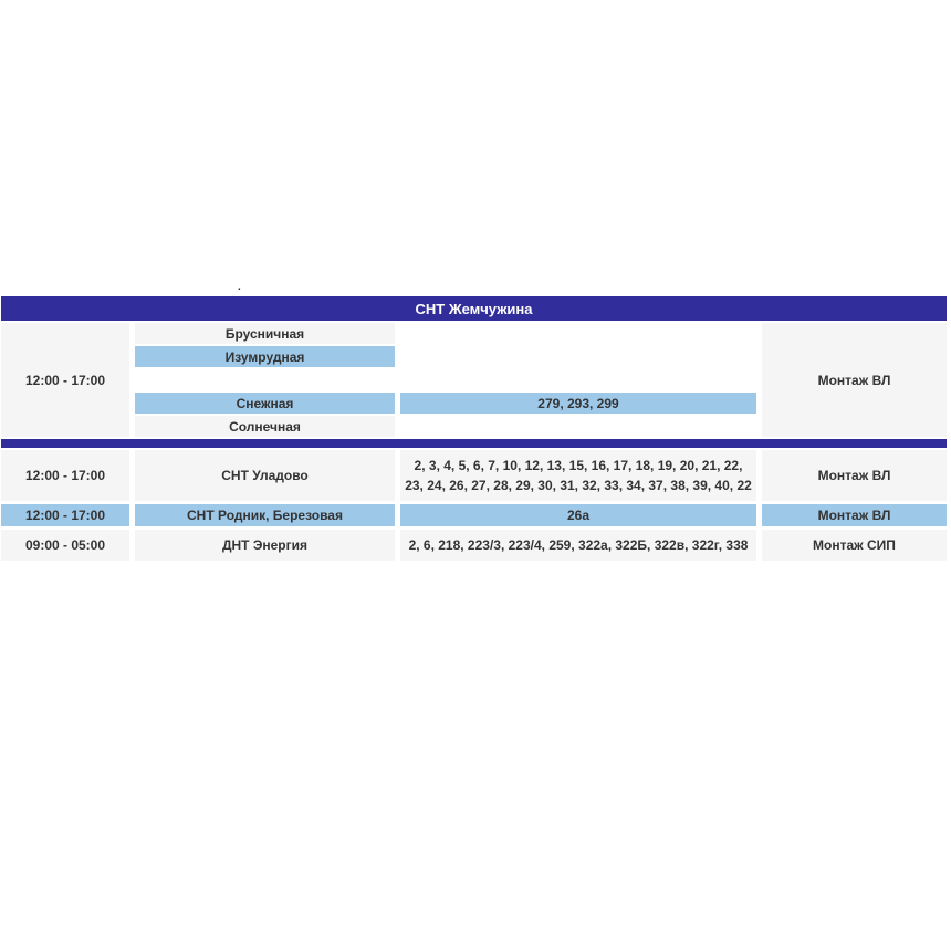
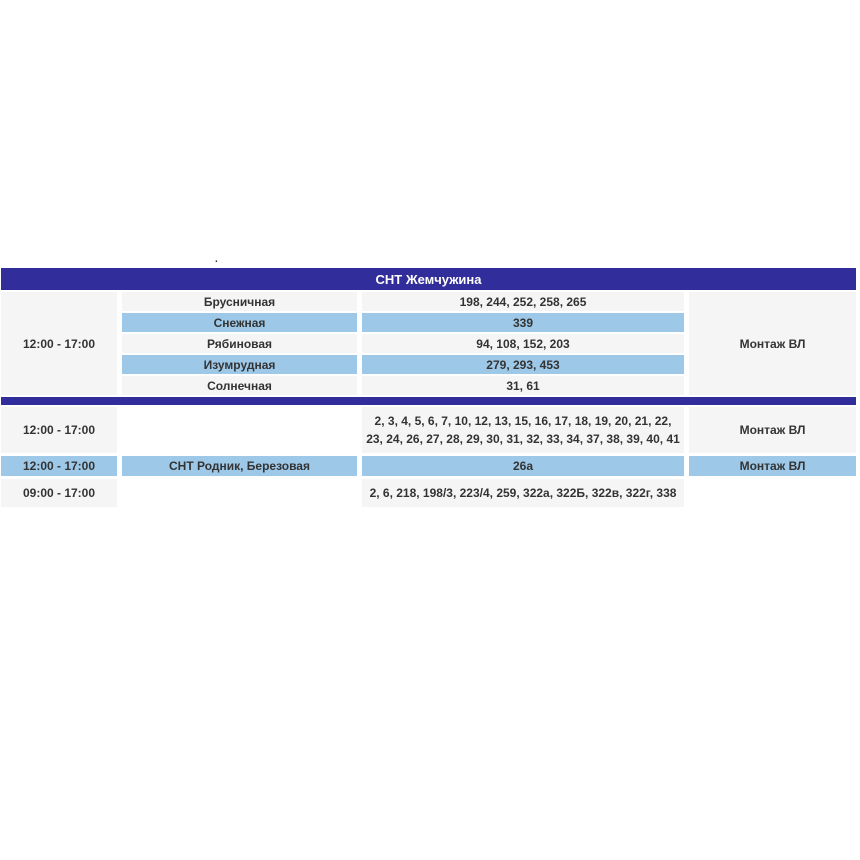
  .
  СНТ Жемчужина
  12:00 - 17:00
  Брусничная
+ 198, 244, 252, 258, 265
- Изумрудная
+ Снежная
+ 339
+ Рябиновая
+ 94, 108, 152, 203
- Снежная
+ Изумрудная
- 279, 293, 299
+ 279, 293, 453
  Солнечная
+ 31, 61
  Монтаж ВЛ
  12:00 - 17:00
- СНТ Уладово
- 2, 3, 4, 5, 6, 7, 10, 12, 13, 15, 16, 17, 18, 19, 20, 21, 22, 23, 24, 26, 27, 28, 29, 30, 31, 32, 33, 34, 37, 38, 39, 40, 22
+ 2, 3, 4, 5, 6, 7, 10, 12, 13, 15, 16, 17, 18, 19, 20, 21, 22, 23, 24, 26, 27, 28, 29, 30, 31, 32, 33, 34, 37, 38, 39, 40, 41
  Монтаж ВЛ
  12:00 - 17:00
  СНТ Родник, Березовая
  26а
  Монтаж ВЛ
- 09:00 - 05:00
+ 09:00 - 17:00
- ДНТ Энергия
- 2, 6, 218, 223/3, 223/4, 259, 322а, 322Б, 322в, 322г, 338
+ 2, 6, 218, 198/3, 223/4, 259, 322а, 322Б, 322в, 322г, 338
- Монтаж СИП
